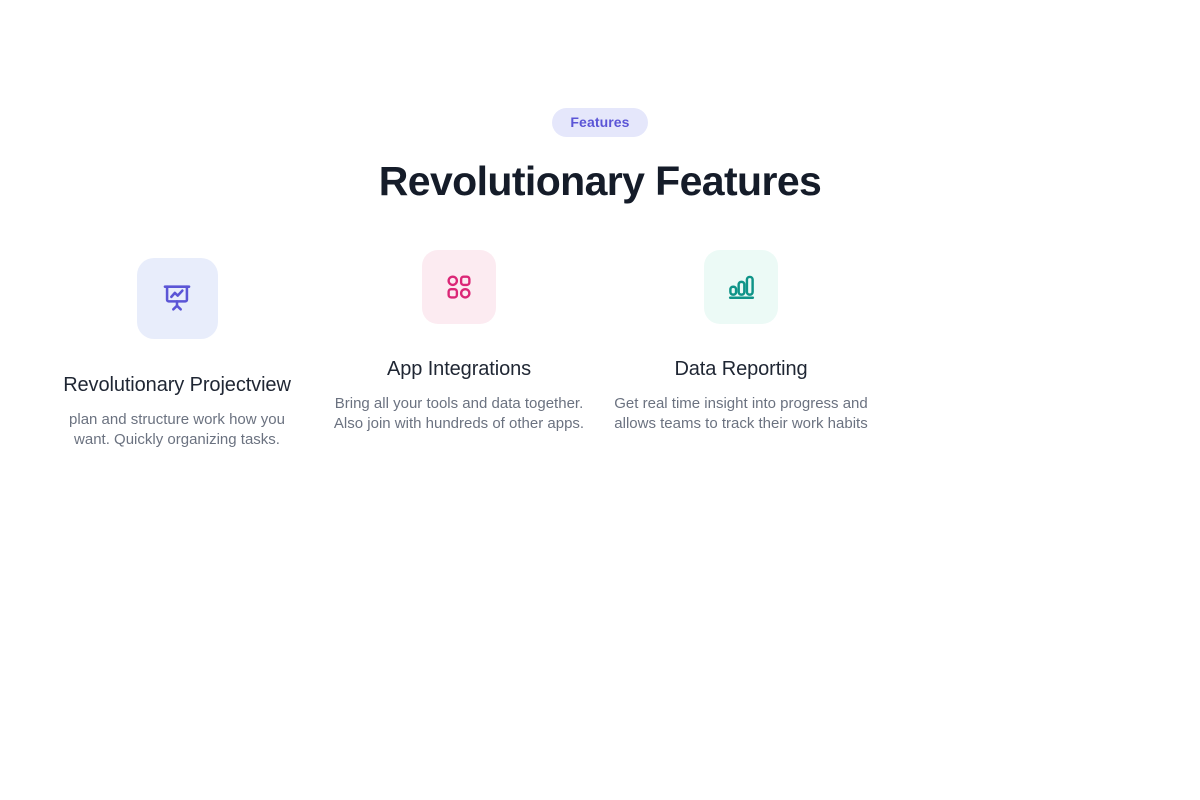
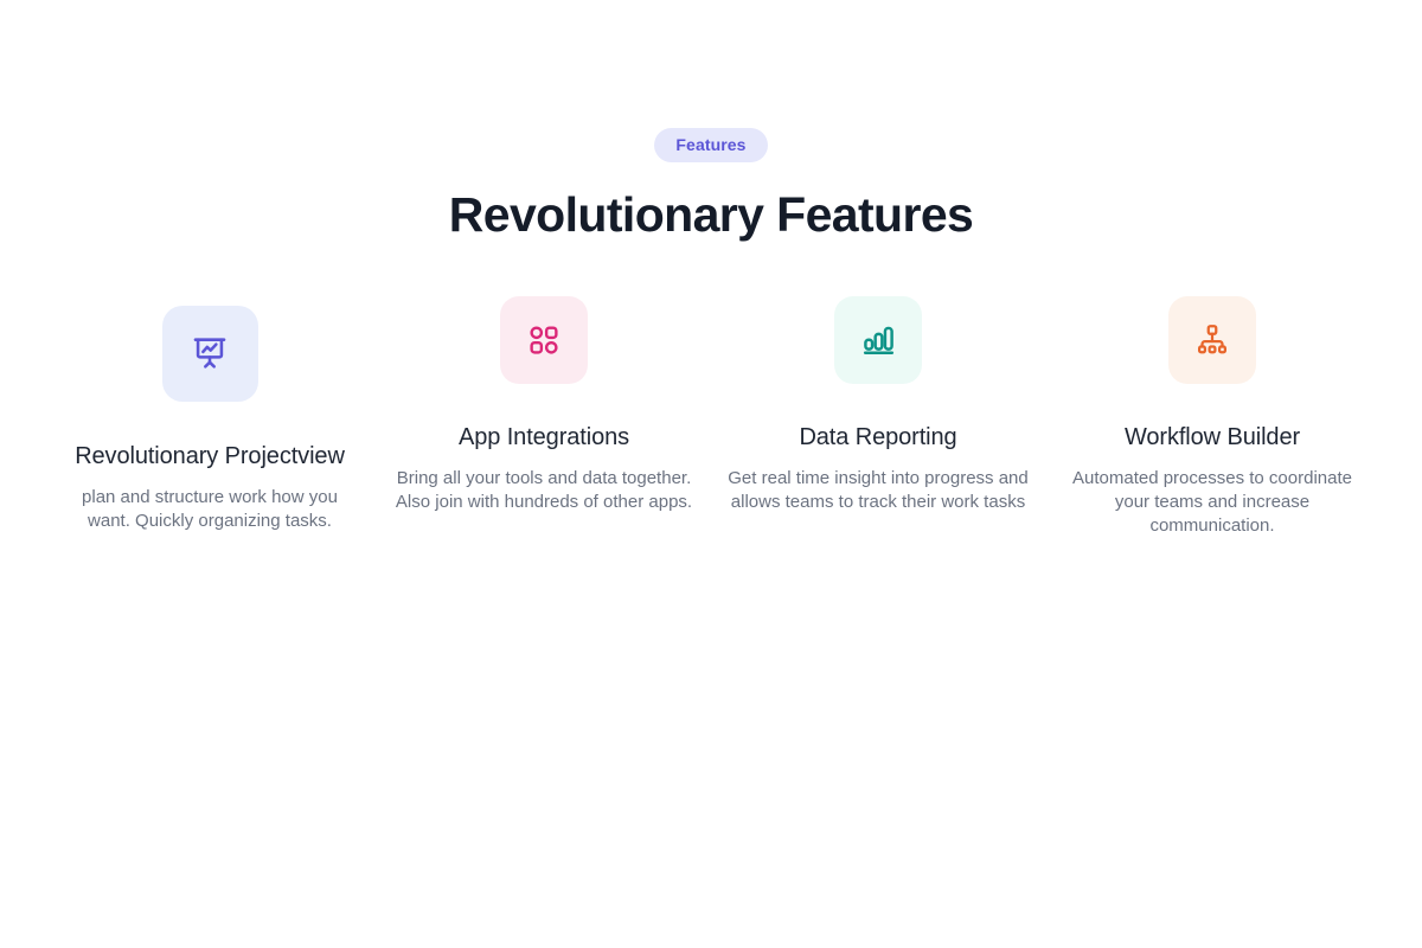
  Features
  Revolutionary Features
  Revolutionary Projectview
  plan and structure work how you want. Quickly organizing tasks.
  App Integrations
  Bring all your tools and data together. Also join with hundreds of other apps.
  Data Reporting
- Get real time insight into progress and allows teams to track their work habits
+ Get real time insight into progress and allows teams to track their work tasks
+ Workflow Builder
+ Automated processes to coordinate your teams and increase communication.
